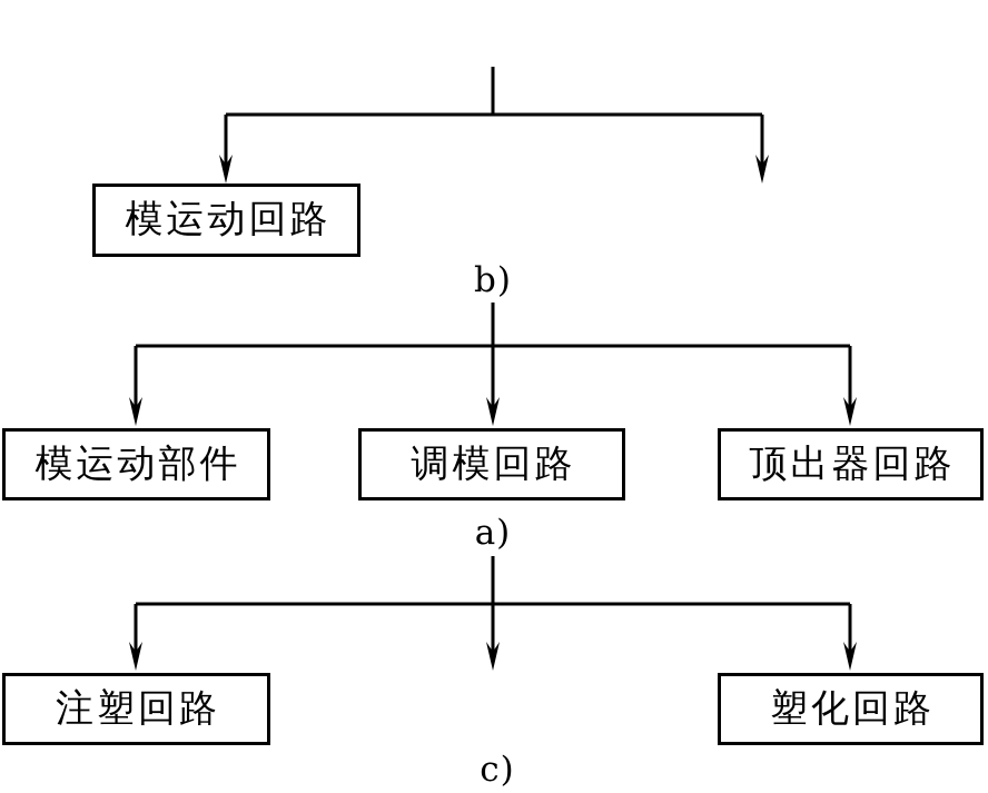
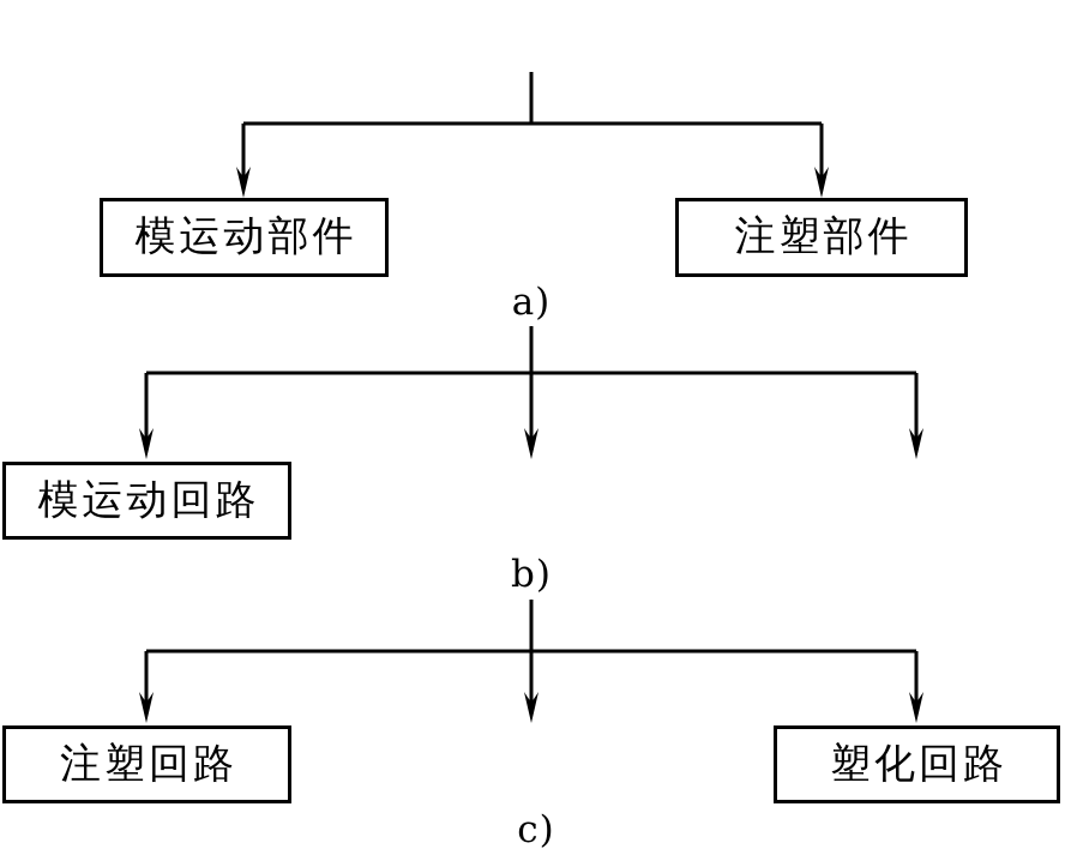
- 模运动回路
+ 模运动部件
+ 注塑部件
- b)
+ a)
- 模运动部件
+ 模运动回路
- 调模回路
- 顶出器回路
- a)
+ b)
  注塑回路
  塑化回路
  c)
